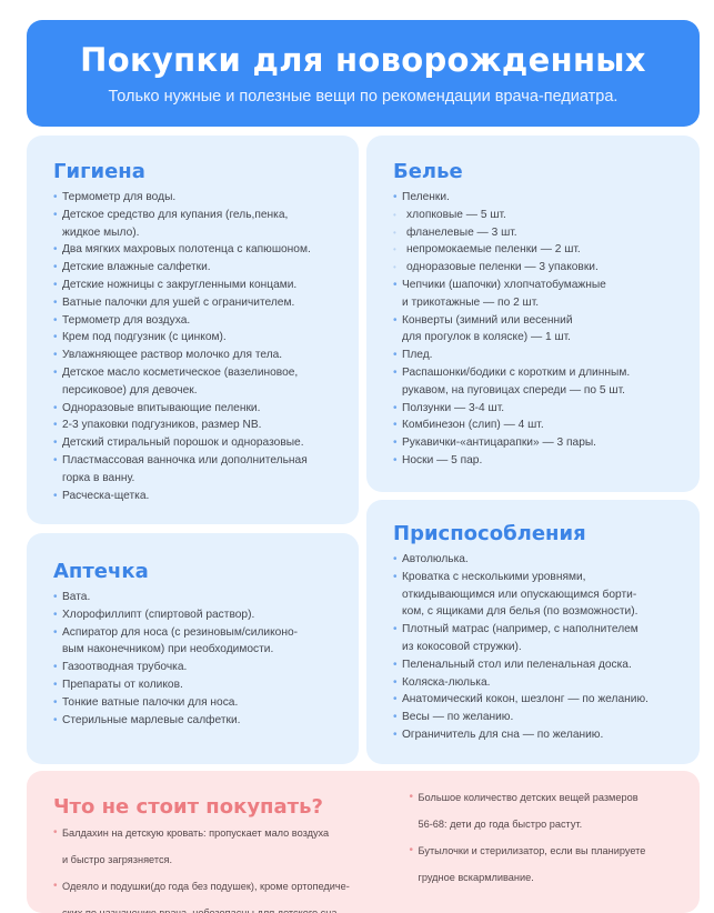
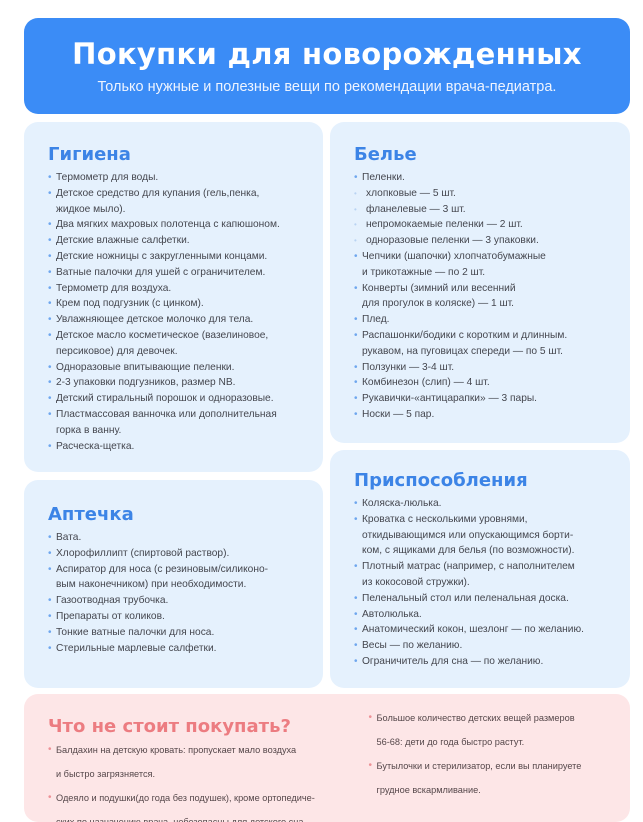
  Покупки для новорожденных
  Только нужные и полезные вещи по рекомендации врача-педиатра.
  Гигиена
  •
  Термометр для воды.
  •
  Детское средство для купания (гель,пенка,
  жидкое мыло).
  •
  Два мягких махровых полотенца с капюшоном.
  •
  Детские влажные салфетки.
  •
  Детские ножницы с закругленными концами.
  •
  Ватные палочки для ушей с ограничителем.
  •
  Термометр для воздуха.
  •
  Крем под подгузник (с цинком).
  •
- Увлажняющее раствор молочко для тела.
+ Увлажняющее детское молочко для тела.
  •
  Детское масло косметическое (вазелиновое,
  персиковое) для девочек.
  •
  Одноразовые впитывающие пеленки.
  •
  2-3 упаковки подгузников, размер NB.
  •
  Детский стиральный порошок и одноразовые.
  •
  Пластмассовая ванночка или дополнительная
  горка в ванну.
  •
  Расческа-щетка.
  Белье
  •
  Пеленки.
  •
  хлопковые — 5 шт.
  •
  фланелевые — 3 шт.
  •
  непромокаемые пеленки — 2 шт.
  •
  одноразовые пеленки — 3 упаковки.
  •
  Чепчики (шапочки) хлопчатобумажные
  и трикотажные — по 2 шт.
  •
  Конверты (зимний или весенний
  для прогулок в коляске) — 1 шт.
  •
  Плед.
  •
  Распашонки/бодики с коротким и длинным.
  рукавом, на пуговицах спереди — по 5 шт.
  •
  Ползунки — 3-4 шт.
  •
  Комбинезон (слип) — 4 шт.
  •
  Рукавички-«антицарапки» — 3 пары.
  •
  Носки — 5 пар.
  Аптечка
  •
  Вата.
  •
  Хлорофиллипт (спиртовой раствор).
  •
  Аспиратор для носа (с резиновым/силиконо-
  вым наконечником) при необходимости.
  •
  Газоотводная трубочка.
  •
  Препараты от коликов.
  •
  Тонкие ватные палочки для носа.
  •
  Стерильные марлевые салфетки.
  Приспособления
  •
- Автолюлька.
+ Коляска-люлька.
  •
  Кроватка с несколькими уровнями,
  откидывающимся или опускающимся борти-
  ком, с ящиками для белья (по возможности).
  •
  Плотный матрас (например, с наполнителем
  из кокосовой стружки).
  •
  Пеленальный стол или пеленальная доска.
  •
- Коляска-люлька.
+ Автолюлька.
  •
  Анатомический кокон, шезлонг — по желанию.
  •
  Весы — по желанию.
  •
  Ограничитель для сна — по желанию.
  Что не стоит покупать?
  •
  Балдахин на детскую кровать: пропускает мало воздуха
  и быстро загрязняется.
  •
  Одеяло и подушки(до года без подушек), кроме ортопедиче-
  •
  Большое количество детских вещей размеров
  56-68: дети до года быстро растут.
  •
  Бутылочки и стерилизатор, если вы планируете
  грудное вскармливание.
